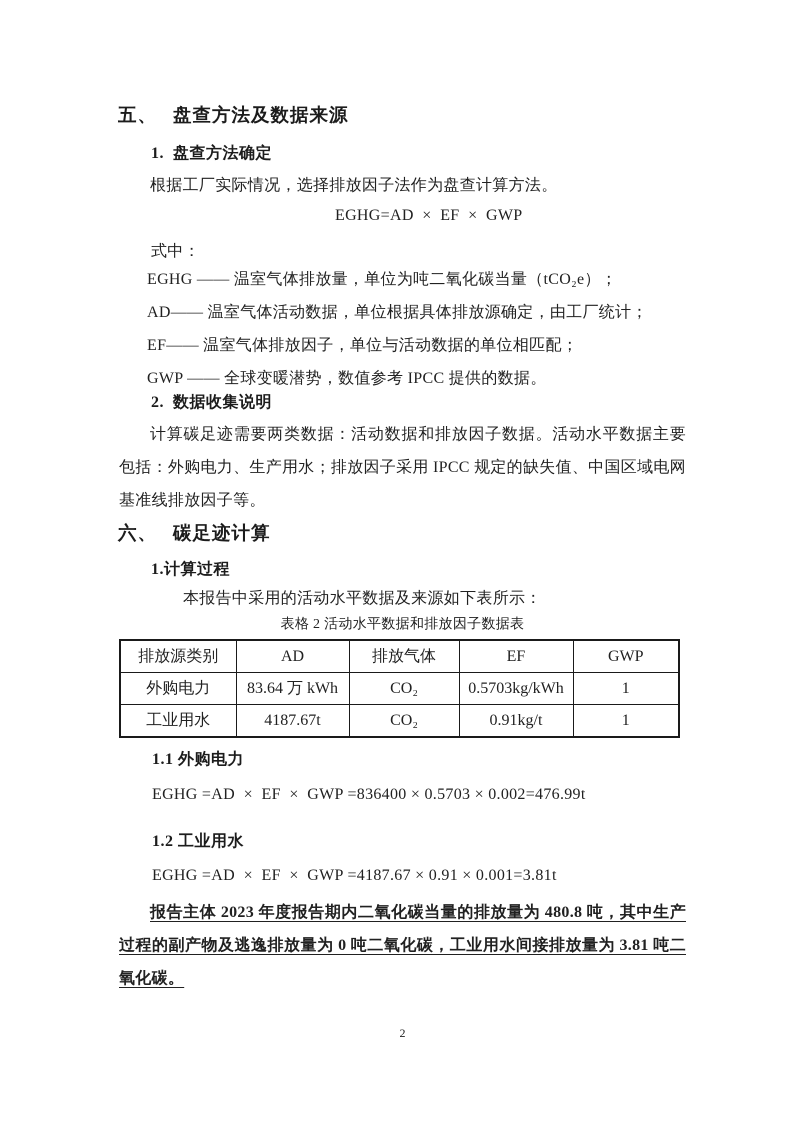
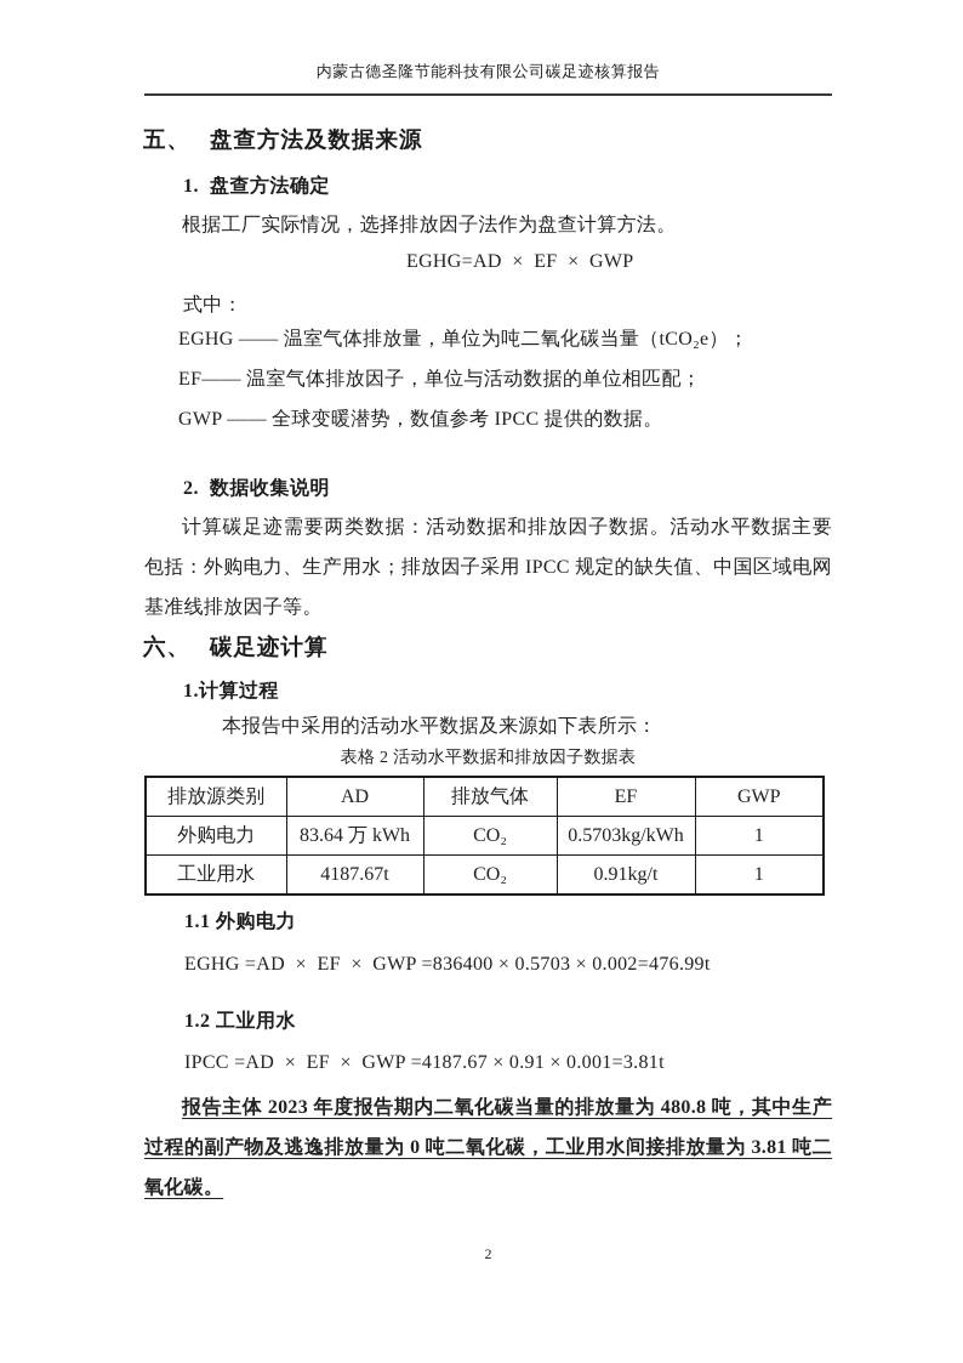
+ 内蒙古德圣隆节能科技有限公司碳足迹核算报告
  五、 盘查方法及数据来源
  1. 盘查方法确定
  根据工厂实际情况，选择排放因子法作为盘查计算方法。
  EGHG=AD × EF × GWP
  式中：
  EGHG —— 温室气体排放量，单位为吨二氧化碳当量（tCO₂e）；
- AD—— 温室气体活动数据，单位根据具体排放源确定，由工厂统计；
  EF—— 温室气体排放因子，单位与活动数据的单位相匹配；
  GWP —— 全球变暖潜势，数值参考 IPCC 提供的数据。
  2. 数据收集说明
  计算碳足迹需要两类数据：活动数据和排放因子数据。活动水平数据主要包括：外购电力、生产用水；排放因子采用 IPCC 规定的缺失值、中国区域电网基准线排放因子等。
  六、 碳足迹计算
  1.计算过程
  本报告中采用的活动水平数据及来源如下表所示：
  表格 2 活动水平数据和排放因子数据表
  排放源类别	AD	排放气体	EF	GWP
  外购电力	83.64 万 kWh	CO₂	0.5703kg/kWh	1
  工业用水	4187.67t	CO₂	0.91kg/t	1
  1.1 外购电力
  EGHG =AD × EF × GWP =836400 × 0.5703 × 0.002=476.99t
  1.2 工业用水
- EGHG =AD × EF × GWP =4187.67 × 0.91 × 0.001=3.81t
+ IPCC =AD × EF × GWP =4187.67 × 0.91 × 0.001=3.81t
  报告主体 2023 年度报告期内二氧化碳当量的排放量为 480.8 吨，其中生产过程的副产物及逃逸排放量为 0 吨二氧化碳，工业用水间接排放量为 3.81 吨二氧化碳。
  2
